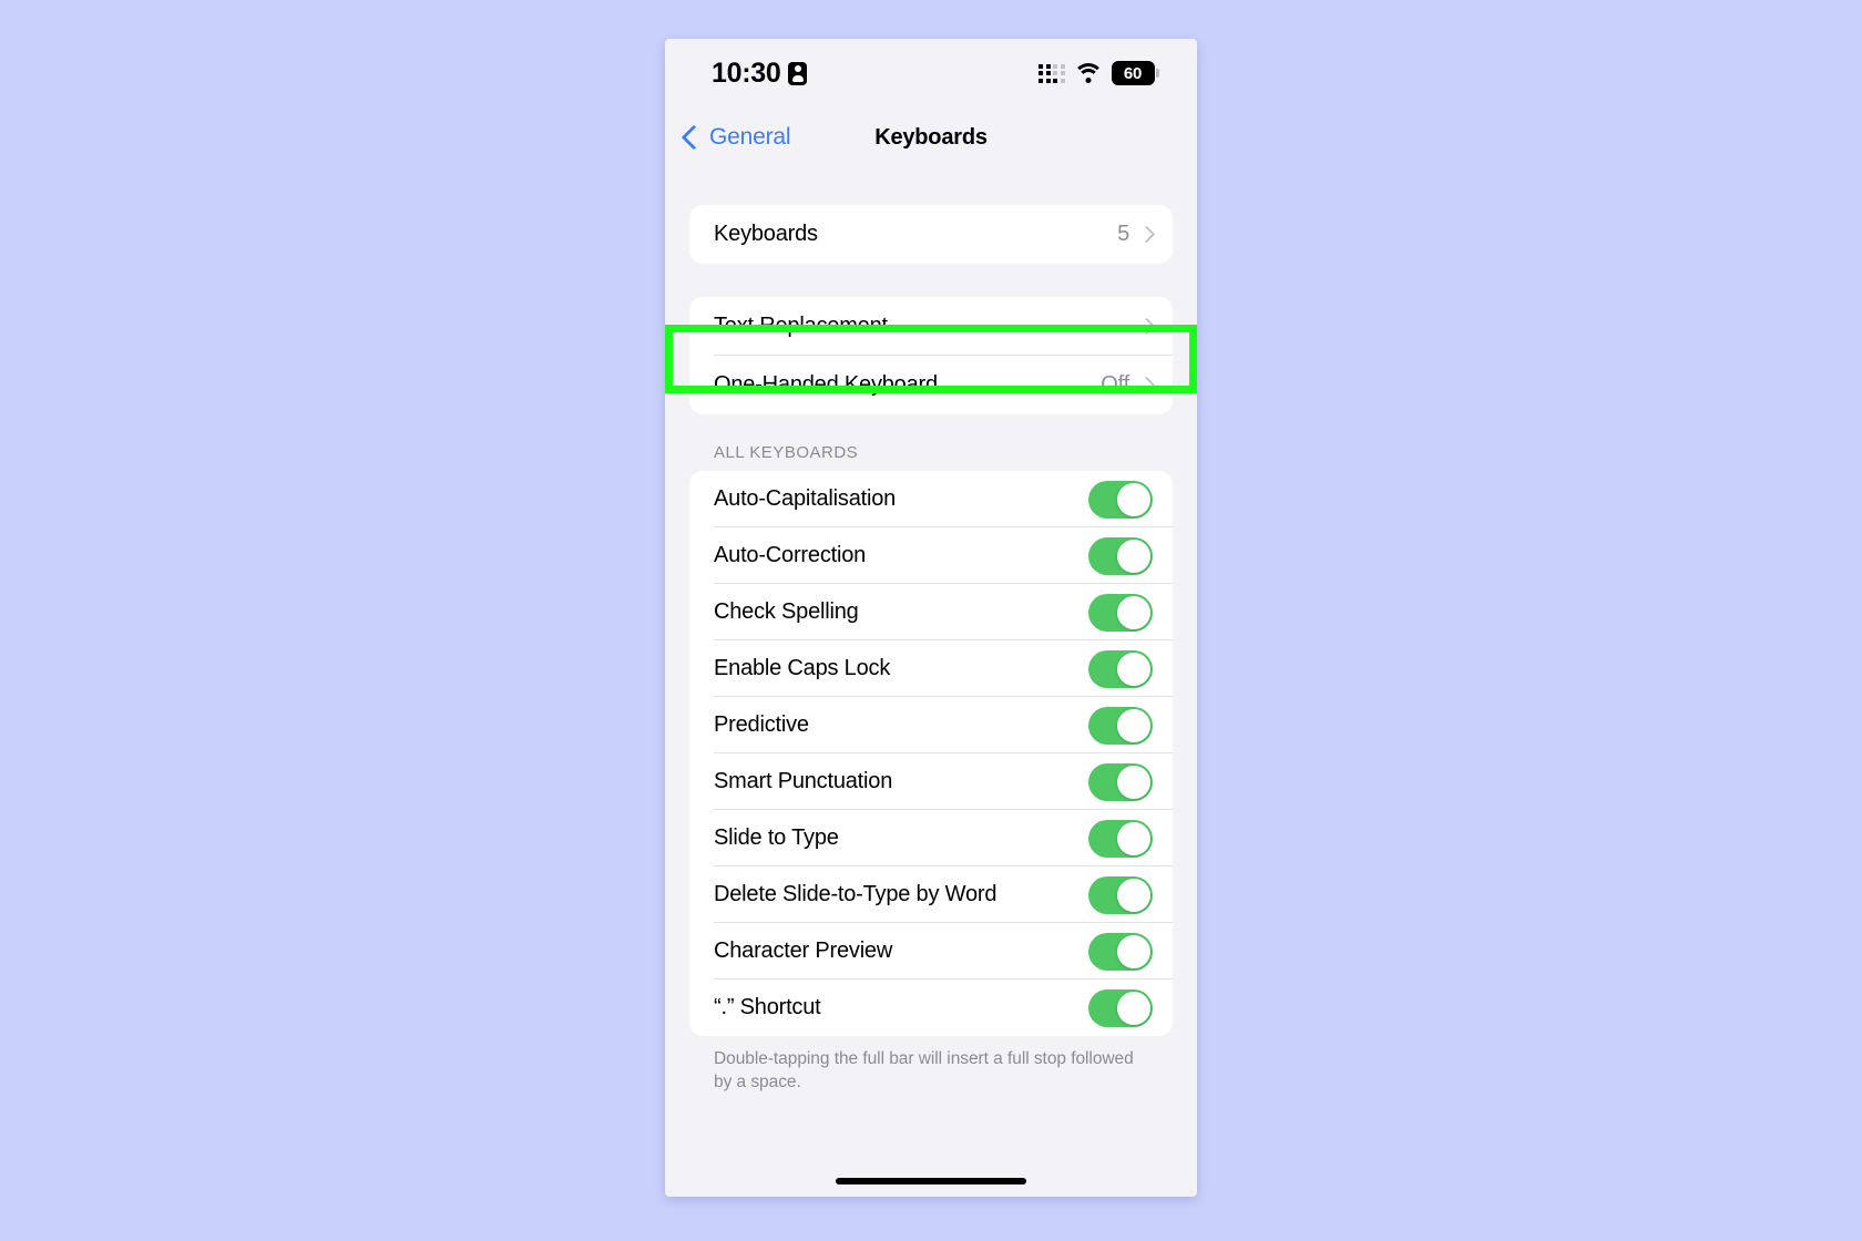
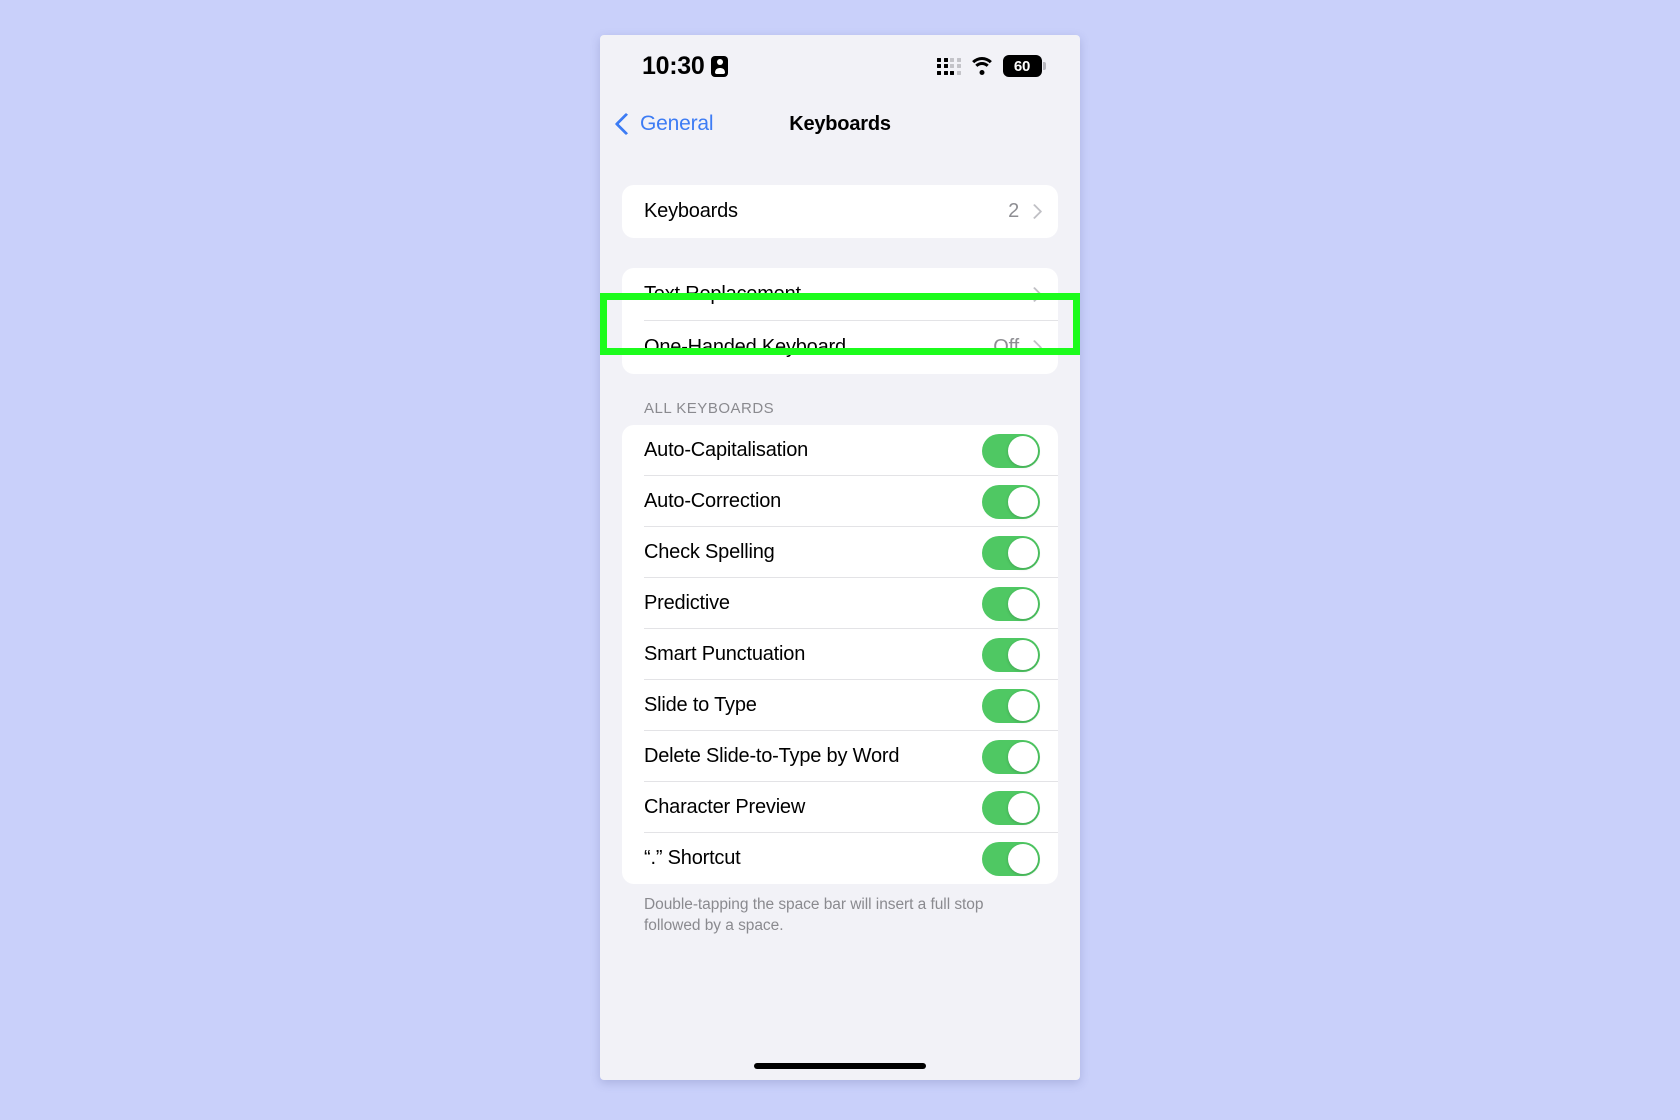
  10:30
  60
  General
  Keyboards
  Keyboards
- 5
+ 2
  Text Replacement
  One-Handed Keyboard
  Off
  ALL KEYBOARDS
  Auto-Capitalisation
  Auto-Correction
  Check Spelling
- Enable Caps Lock
  Predictive
  Smart Punctuation
  Slide to Type
  Delete Slide-to-Type by Word
  Character Preview
  “.” Shortcut
- Double-tapping the full bar will insert a full stop followed by a space.
+ Double-tapping the space bar will insert a full stop followed by a space.
